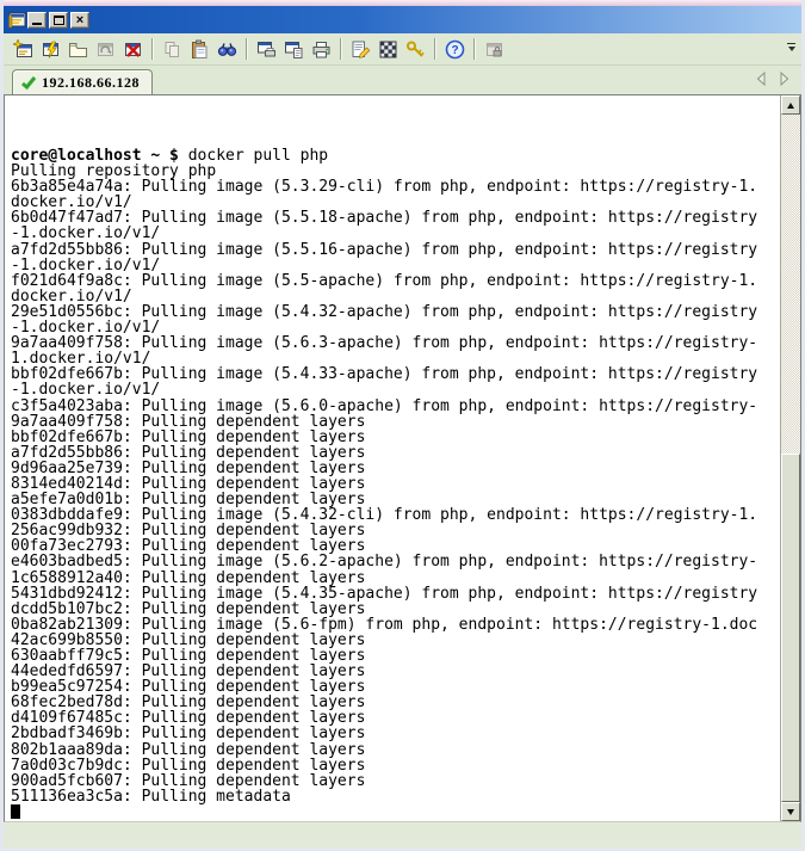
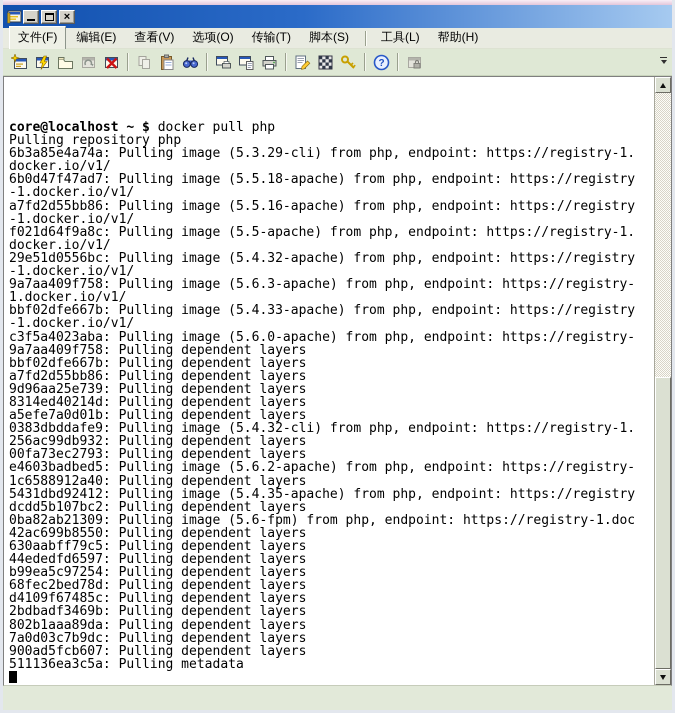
  ×
+ 文件(F)
+ 编辑(E)
+ 查看(V)
+ 选项(O)
+ 传输(T)
+ 脚本(S)
+ 工具(L)
+ 帮助(H)
  ?
- 192.168.66.128
  core@localhost ~ $ docker pull php
  Pulling repository php
  6b3a85e4a74a: Pulling image (5.3.29-cli) from php, endpoint: https://registry-1.
  docker.io/v1/
  6b0d47f47ad7: Pulling image (5.5.18-apache) from php, endpoint: https://registry
  -1.docker.io/v1/
  a7fd2d55bb86: Pulling image (5.5.16-apache) from php, endpoint: https://registry
  -1.docker.io/v1/
  f021d64f9a8c: Pulling image (5.5-apache) from php, endpoint: https://registry-1.
  docker.io/v1/
  29e51d0556bc: Pulling image (5.4.32-apache) from php, endpoint: https://registry
  -1.docker.io/v1/
  9a7aa409f758: Pulling image (5.6.3-apache) from php, endpoint: https://registry-
  1.docker.io/v1/
  bbf02dfe667b: Pulling image (5.4.33-apache) from php, endpoint: https://registry
  -1.docker.io/v1/
  c3f5a4023aba: Pulling image (5.6.0-apache) from php, endpoint: https://registry-
  9a7aa409f758: Pulling dependent layers
  bbf02dfe667b: Pulling dependent layers
  a7fd2d55bb86: Pulling dependent layers
  9d96aa25e739: Pulling dependent layers
  8314ed40214d: Pulling dependent layers
  a5efe7a0d01b: Pulling dependent layers
  0383dbddafe9: Pulling image (5.4.32-cli) from php, endpoint: https://registry-1.
  256ac99db932: Pulling dependent layers
  00fa73ec2793: Pulling dependent layers
  e4603badbed5: Pulling image (5.6.2-apache) from php, endpoint: https://registry-
  1c6588912a40: Pulling dependent layers
  5431dbd92412: Pulling image (5.4.35-apache) from php, endpoint: https://registry
  dcdd5b107bc2: Pulling dependent layers
  0ba82ab21309: Pulling image (5.6-fpm) from php, endpoint: https://registry-1.doc
  42ac699b8550: Pulling dependent layers
  630aabff79c5: Pulling dependent layers
  44ededfd6597: Pulling dependent layers
  b99ea5c97254: Pulling dependent layers
  68fec2bed78d: Pulling dependent layers
  d4109f67485c: Pulling dependent layers
  2bdbadf3469b: Pulling dependent layers
  802b1aaa89da: Pulling dependent layers
  7a0d03c7b9dc: Pulling dependent layers
  900ad5fcb607: Pulling dependent layers
  511136ea3c5a: Pulling metadata
